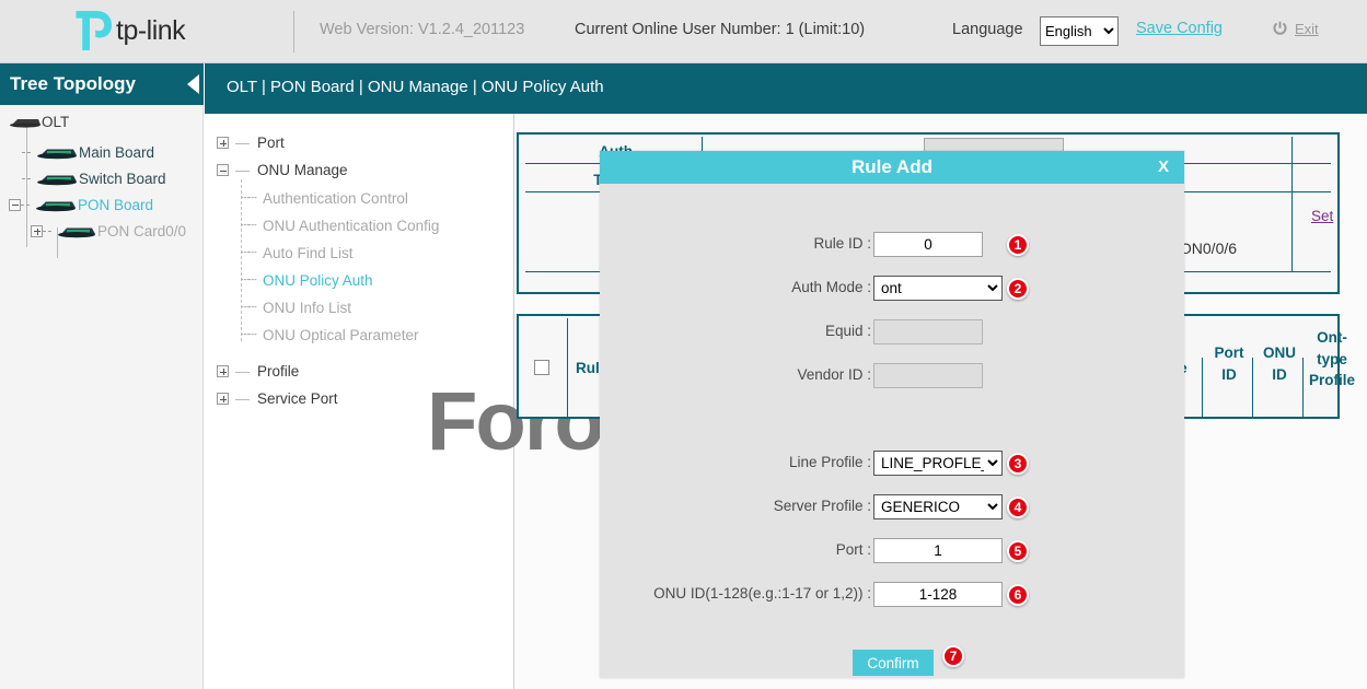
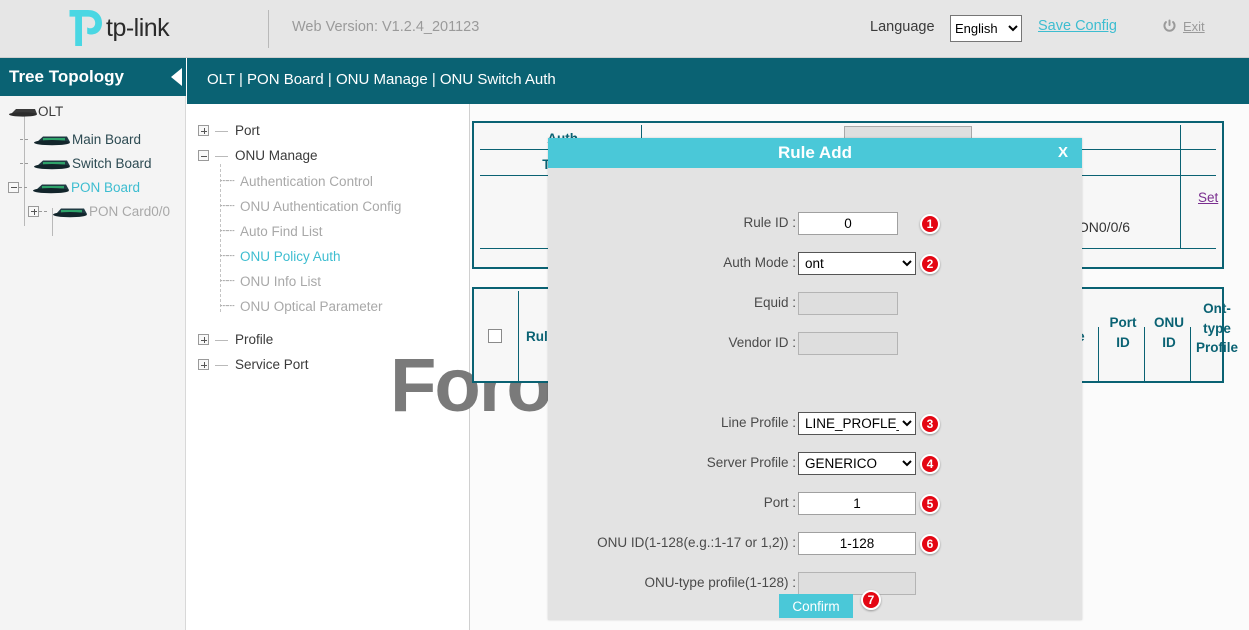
  tp-link
  Web Version: V1.2.4_201123
- Current Online User Number: 1 (Limit:10)
  Language
  English
  Save Config
  Exit
  Tree Topology
  OLT
  Main Board
  Switch Board
  PON Board
  PON Card0/0
- OLT | PON Board | ONU Manage | ONU Policy Auth
+ OLT | PON Board | ONU Manage | ONU Switch Auth
  —
  Port
  —
  ONU Manage
  ┄┄
  Authentication Control
  ┄┄
  ONU Authentication Config
  ┄┄
  Auto Find List
  ┄┄
  ONU Policy Auth
  ┄┄
  ONU Info List
  ┄┄
  ONU Optical Parameter
  —
  Profile
  —
  Service Port
  Foro
  ON0/0/6
  Set
  Port
  ID
  ONU
  ID
  Ont-
  type
  Profile
  Rule Add
  X
  Rule ID :
  0
  1
  Auth Mode :
  ont
  2
  Equid :
  Vendor ID :
  Line Profile :
  LINE_PROFLE
  3
  Server Profile :
  GENERICO
  4
  Port :
  1
  5
  ONU ID(1-128(e.g.:1-17 or 1,2)) :
  1-128
  6
+ ONU-type profile(1-128) :
  Confirm
  7
